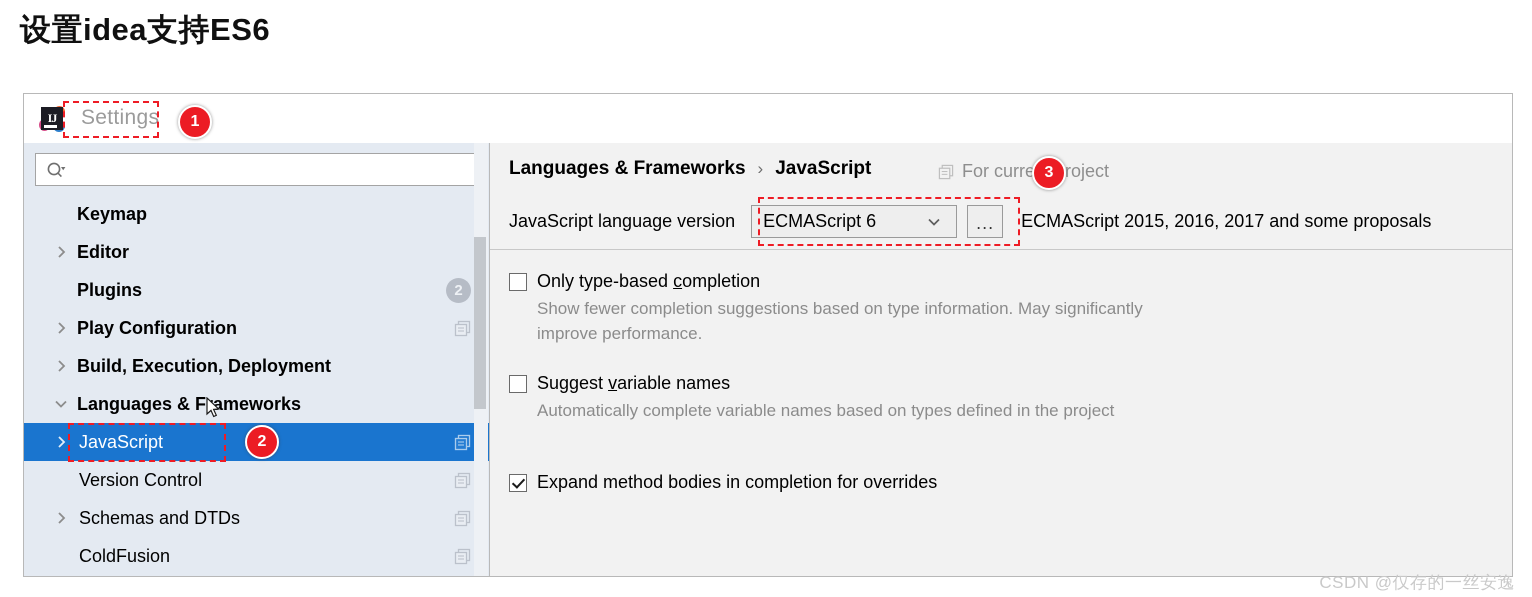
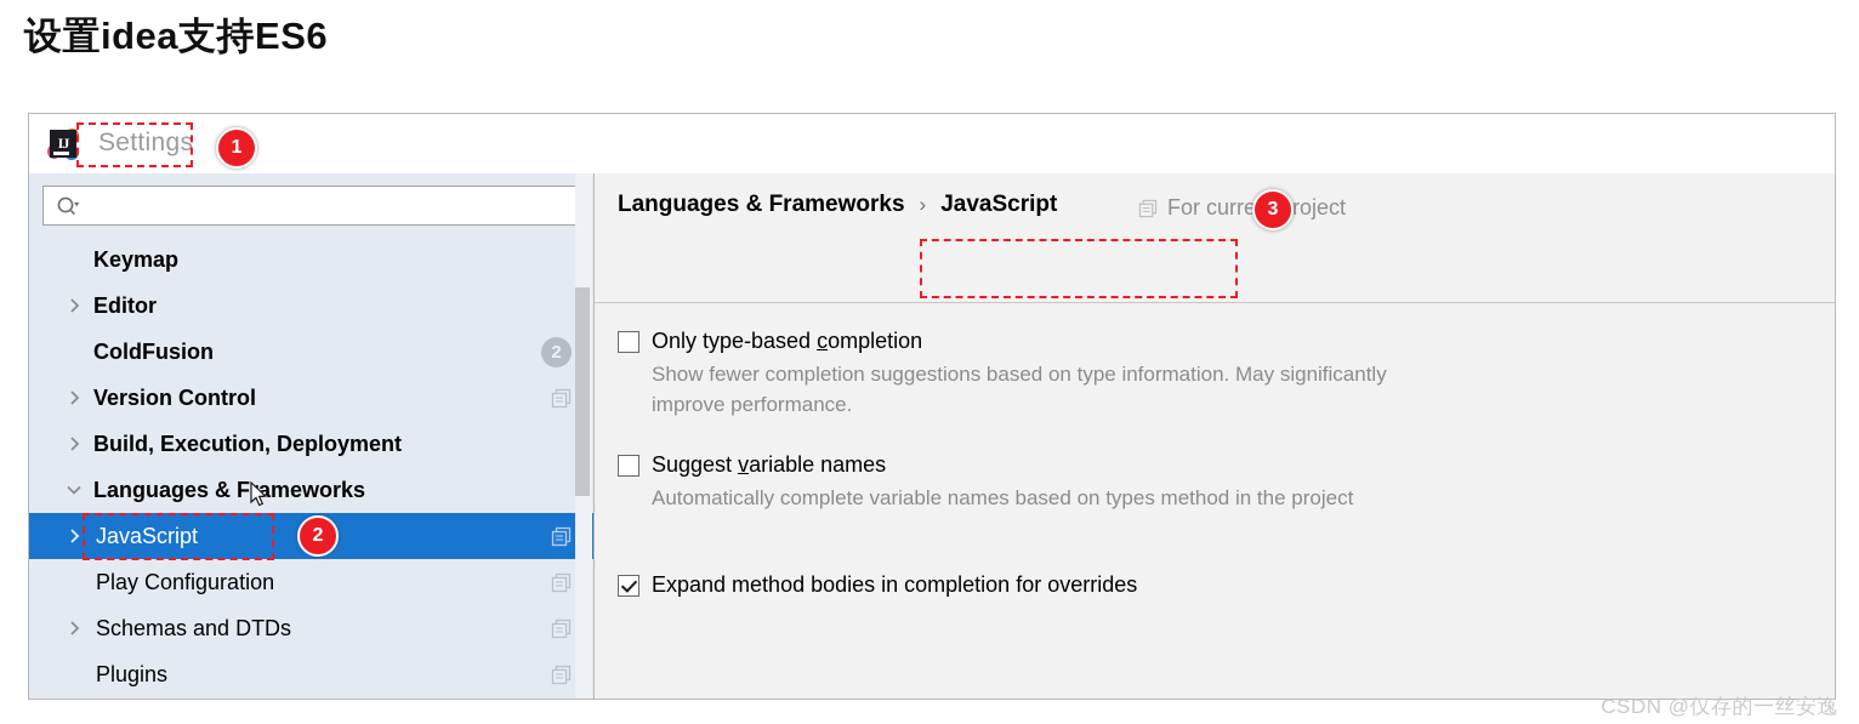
  设置idea支持ES6
  IJ
  Settings
  Keymap
  Editor
- Plugins
+ ColdFusion
  2
- Play Configuration
+ Version Control
  Build, Execution, Deployment
  Languages & Fameworks
  JavaScript
- Version Control
+ Play Configuration
  Schemas and DTDs
- ColdFusion
+ Plugins
  Languages & Frameworks
  ›
  JavaScript
  For curreroject
- JavaScript language version
- ECMAScript 6
- ...
- ECMAScript 2015, 2016, 2017 and some proposals
  Only type-based completion
  Show fewer completion suggestions based on type information. May significantly improve performance.
  Suggest variable names
- Automatically complete variable names based on types defined in the project
+ Automatically complete variable names based on types method in the project
  Expand method bodies in completion for overrides
  1
  2
  3
  CSDN @仅存的一丝安逸
